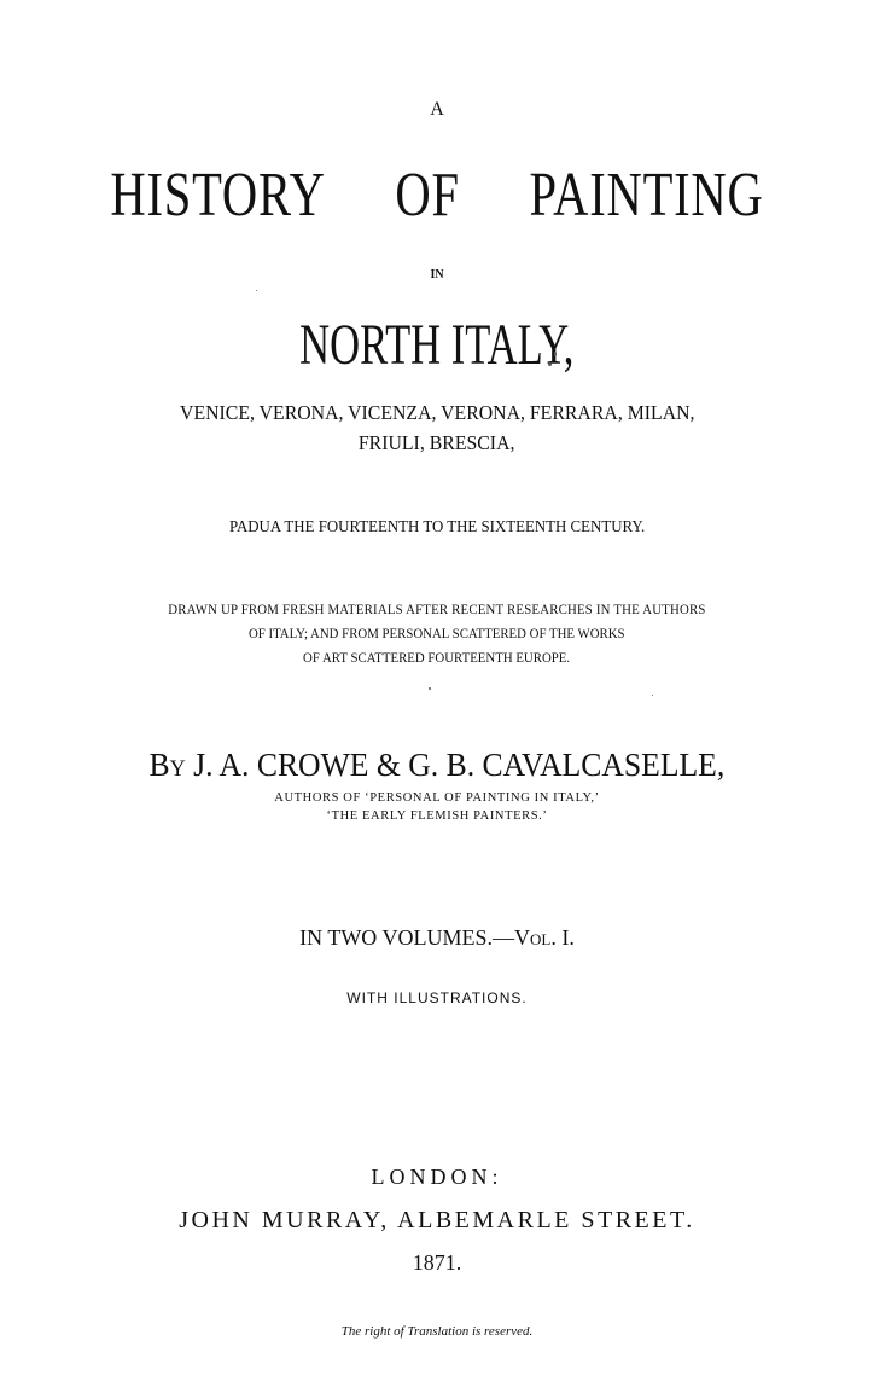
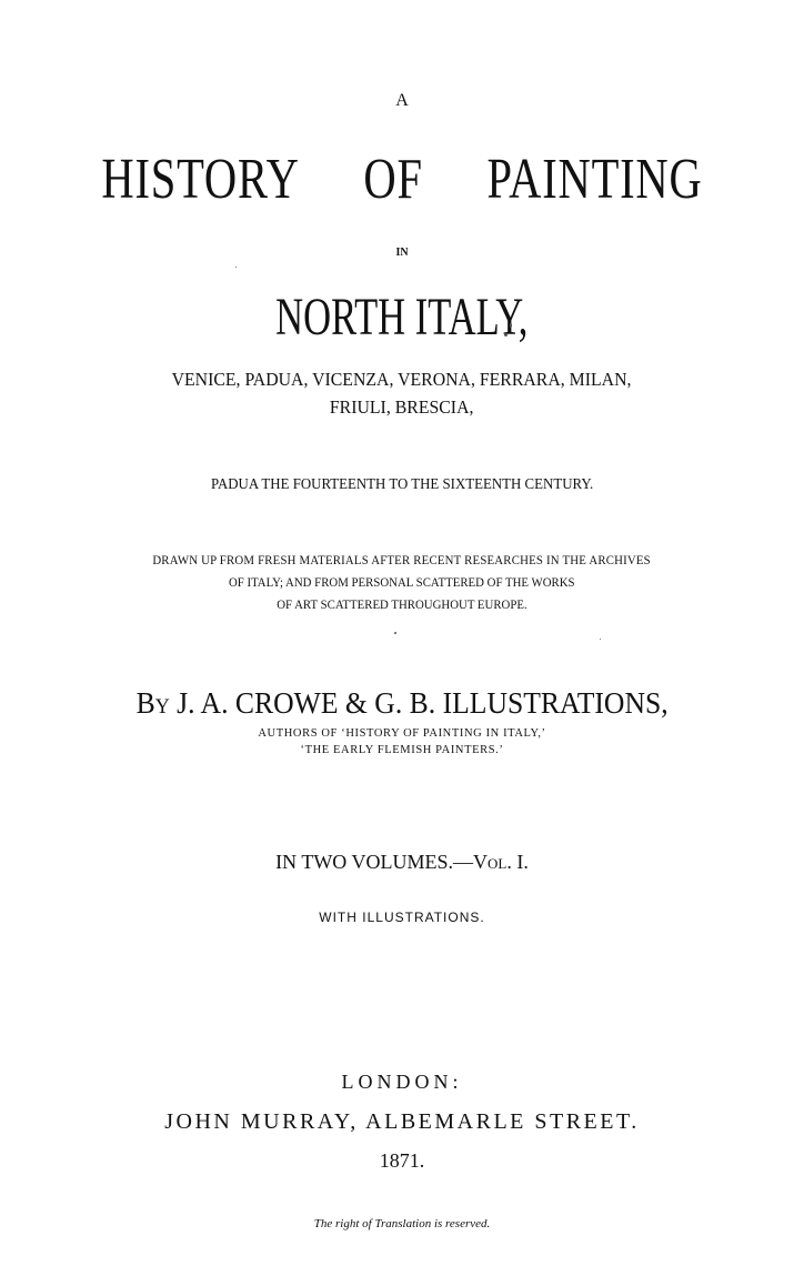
  A
  HISTORY OF PAINTING
  IN
  NORTH ITALY,
- VENICE, VERONA, VICENZA, VERONA, FERRARA, MILAN,
+ VENICE, PADUA, VICENZA, VERONA, FERRARA, MILAN,
  FRIULI, BRESCIA,
  PADUA THE FOURTEENTH TO THE SIXTEENTH CENTURY.
- DRAWN UP FROM FRESH MATERIALS AFTER RECENT RESEARCHES IN THE AUTHORS
+ DRAWN UP FROM FRESH MATERIALS AFTER RECENT RESEARCHES IN THE ARCHIVES
  OF ITALY; AND FROM PERSONAL SCATTERED OF THE WORKS
- OF ART SCATTERED FOURTEENTH EUROPE.
+ OF ART SCATTERED THROUGHOUT EUROPE.
- By J. A. CROWE & G. B. CAVALCASELLE,
+ By J. A. CROWE & G. B. ILLUSTRATIONS,
- AUTHORS OF ‘PERSONAL OF PAINTING IN ITALY,’
+ AUTHORS OF ‘HISTORY OF PAINTING IN ITALY,’
  ‘THE EARLY FLEMISH PAINTERS.’
  IN TWO VOLUMES.—Vol. I.
  WITH ILLUSTRATIONS.
  LONDON:
  JOHN MURRAY, ALBEMARLE STREET.
  1871.
  The right of Translation is reserved.
